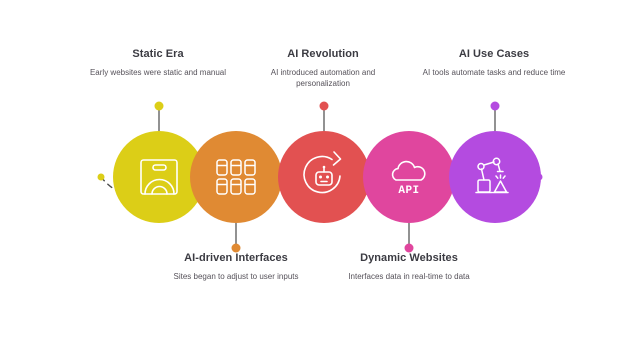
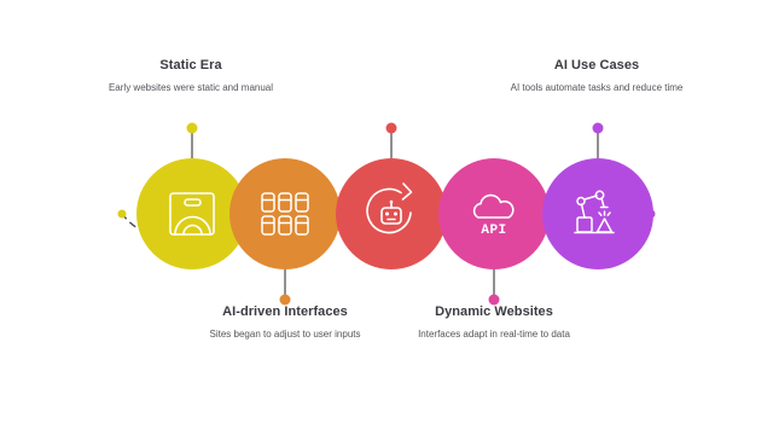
  API
  Static Era
  Early websites were static and manual
  AI-driven Interfaces
  Sites began to adjust to user inputs
- AI Revolution
- AI introduced automation and personalization
  Dynamic Websites
- Interfaces data in real-time to data
+ Interfaces adapt in real-time to data
  AI Use Cases
  AI tools automate tasks and reduce time
